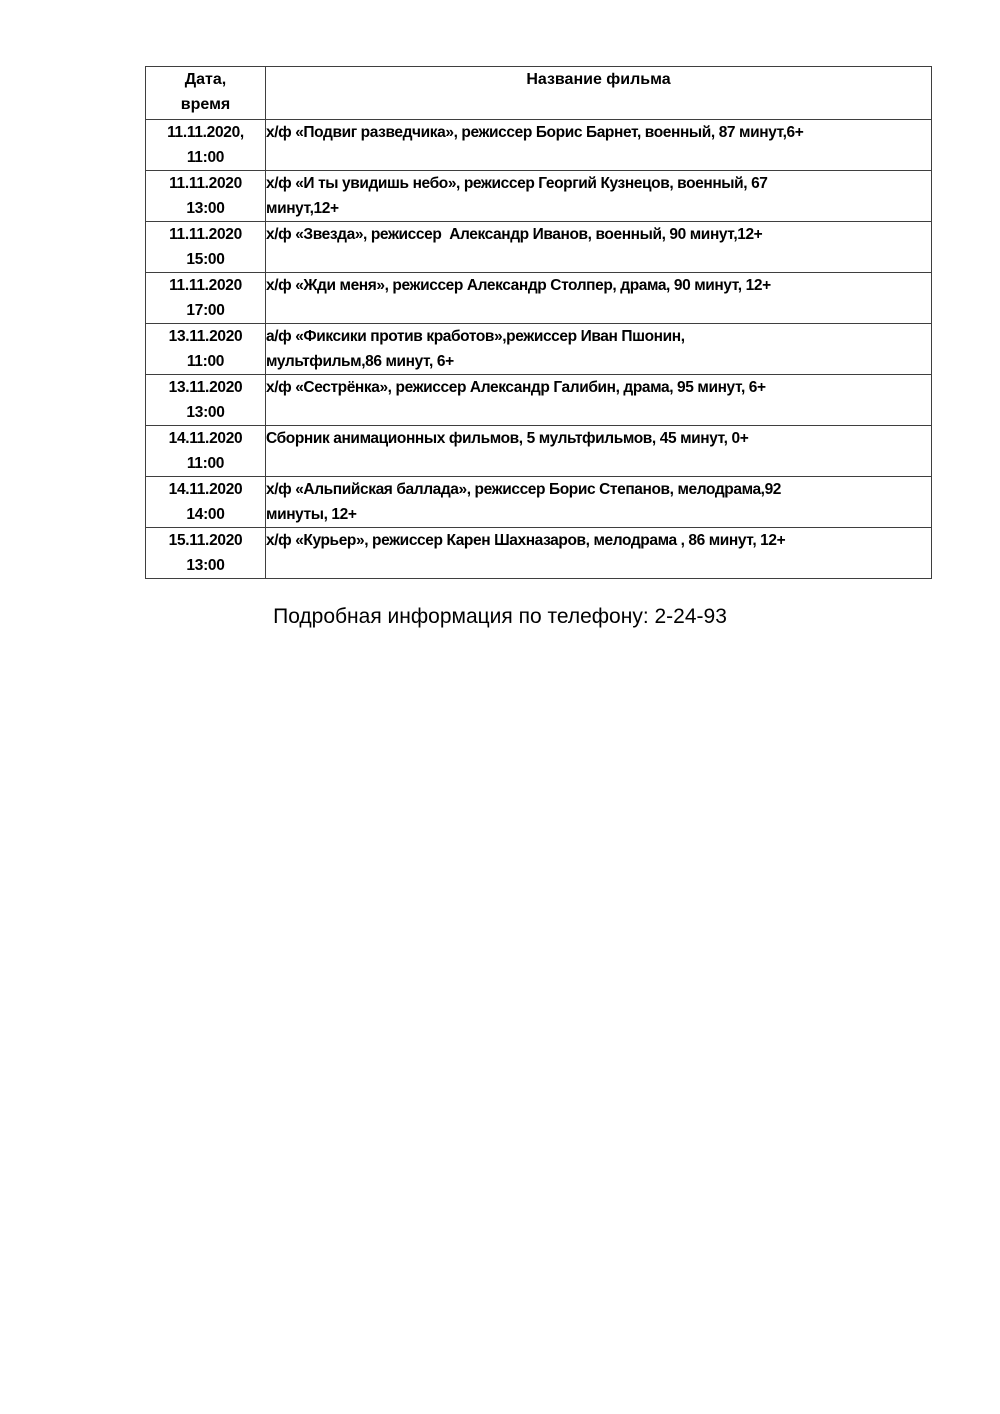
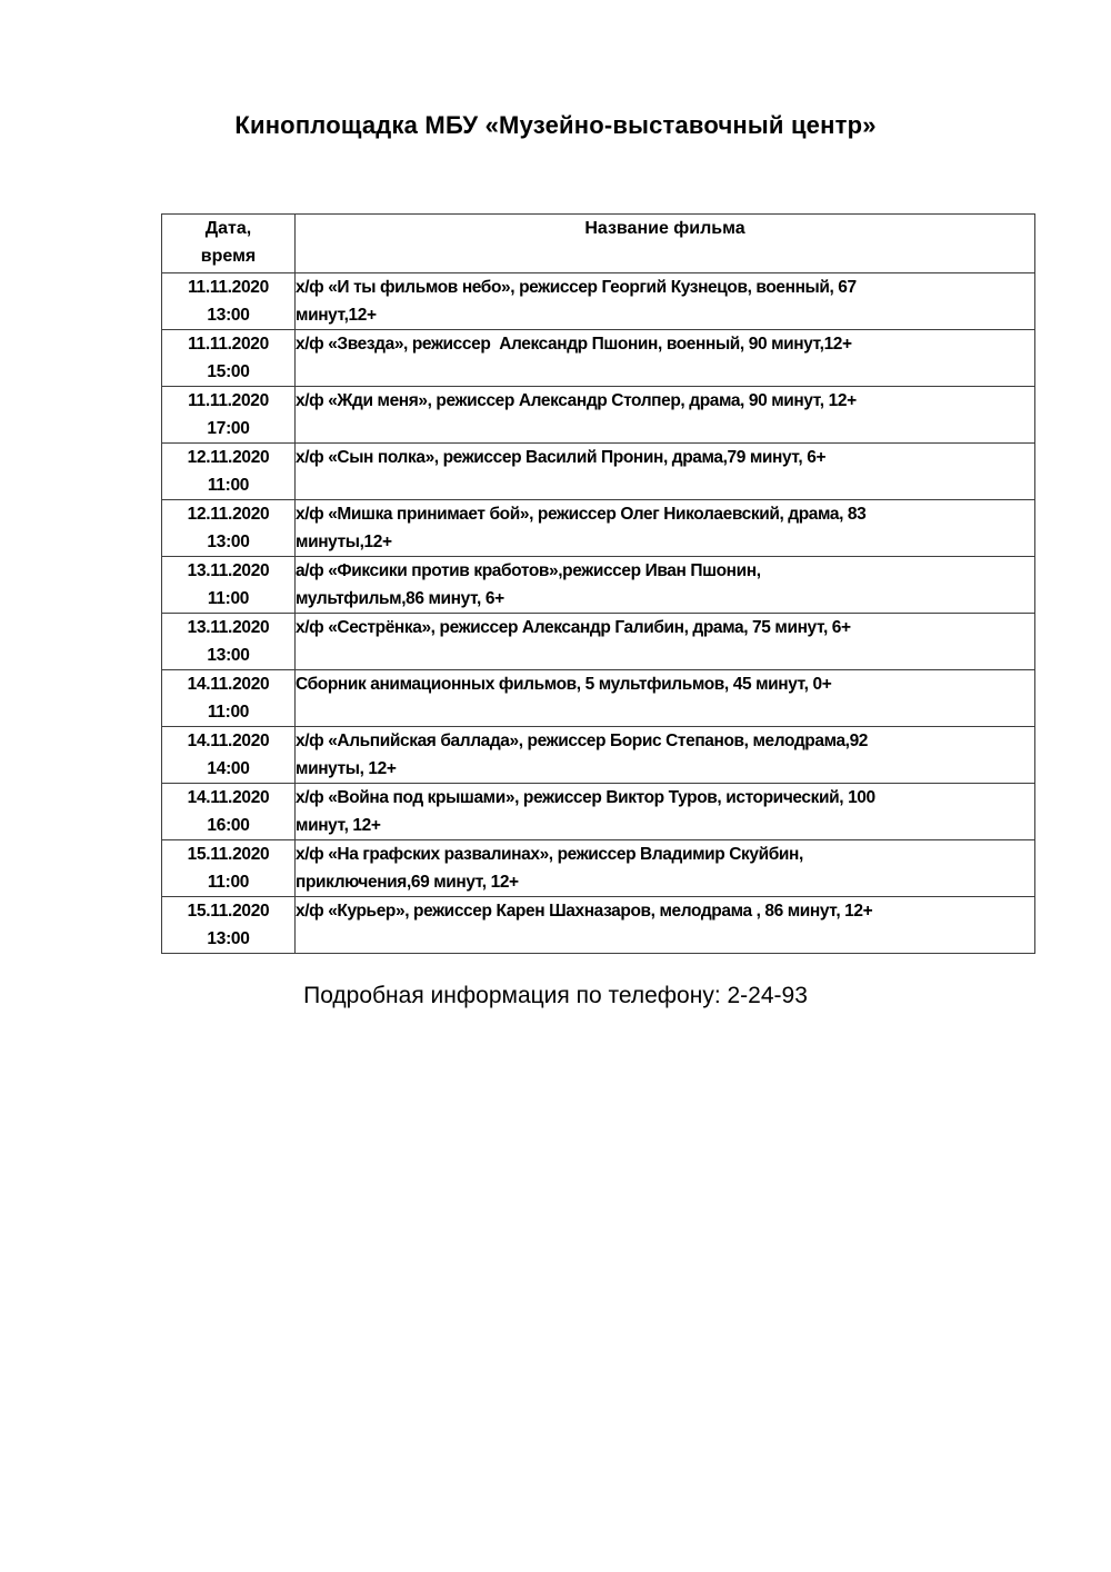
+ Киноплощадка МБУ «Музейно-выставочный центр»
  Дата, время	Название фильма
- 11.11.2020,11:00	х/ф «Подвиг разведчика», режиссер Борис Барнет, военный, 87 минут,6+
- 11.11.202013:00	х/ф «И ты увидишь небо», режиссер Георгий Кузнецов, военный, 67 минут,12+
+ 11.11.202013:00	х/ф «И ты фильмов небо», режиссер Георгий Кузнецов, военный, 67 минут,12+
- 11.11.202015:00	х/ф «Звезда», режиссер Александр Иванов, военный, 90 минут,12+
+ 11.11.202015:00	х/ф «Звезда», режиссер Александр Пшонин, военный, 90 минут,12+
  11.11.202017:00	х/ф «Жди меня», режиссер Александр Столпер, драма, 90 минут, 12+
+ 12.11.202011:00	х/ф «Сын полка», режиссер Василий Пронин, драма,79 минут, 6+
+ 12.11.202013:00	х/ф «Мишка принимает бой», режиссер Олег Николаевский, драма, 83 минуты,12+
  13.11.202011:00	а/ф «Фиксики против кработов»,режиссер Иван Пшонин, мультфильм,86 минут, 6+
- 13.11.202013:00	х/ф «Сестрёнка», режиссер Александр Галибин, драма, 95 минут, 6+
+ 13.11.202013:00	х/ф «Сестрёнка», режиссер Александр Галибин, драма, 75 минут, 6+
  14.11.202011:00	Сборник анимационных фильмов, 5 мультфильмов, 45 минут, 0+
  14.11.202014:00	х/ф «Альпийская баллада», режиссер Борис Степанов, мелодрама,92 минуты, 12+
+ 14.11.202016:00	х/ф «Война под крышами», режиссер Виктор Туров, исторический, 100 минут, 12+
+ 15.11.202011:00	х/ф «На графских развалинах», режиссер Владимир Скуйбин, приключения,69 минут, 12+
  15.11.202013:00	х/ф «Курьер», режиссер Карен Шахназаров, мелодрама , 86 минут, 12+
  Подробная информация по телефону: 2-24-93
